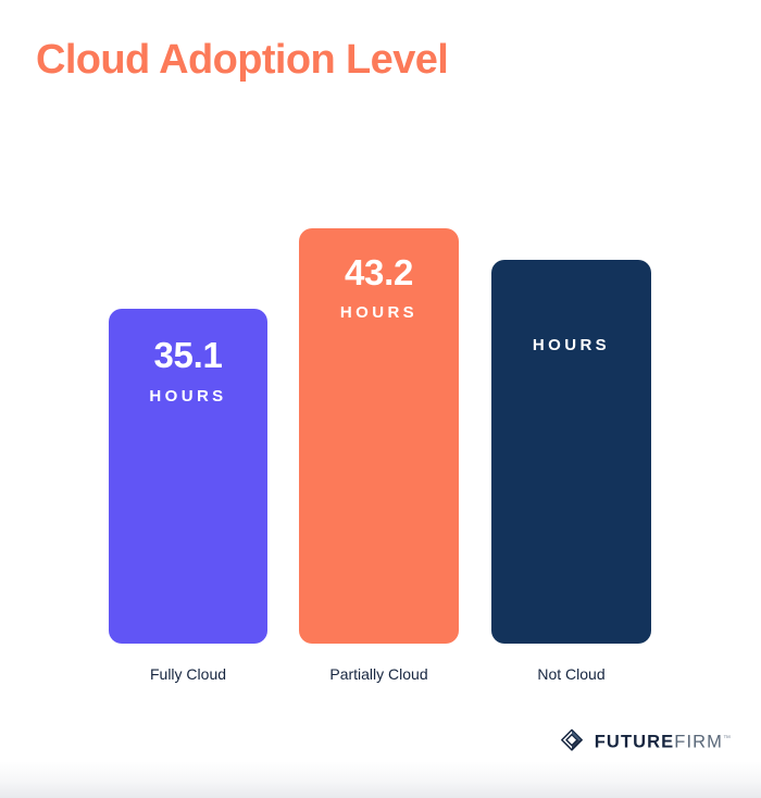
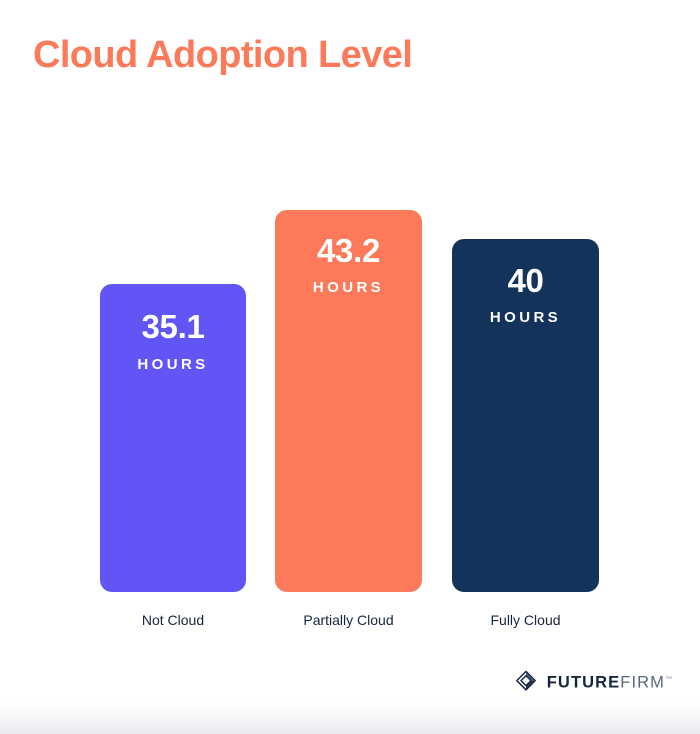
  Cloud Adoption Level
  35.1
  HOURS
  43.2
  HOURS
+ 40
  HOURS
- Fully Cloud
+ Not Cloud
  Partially Cloud
- Not Cloud
+ Fully Cloud
  FUTUREFIRM
